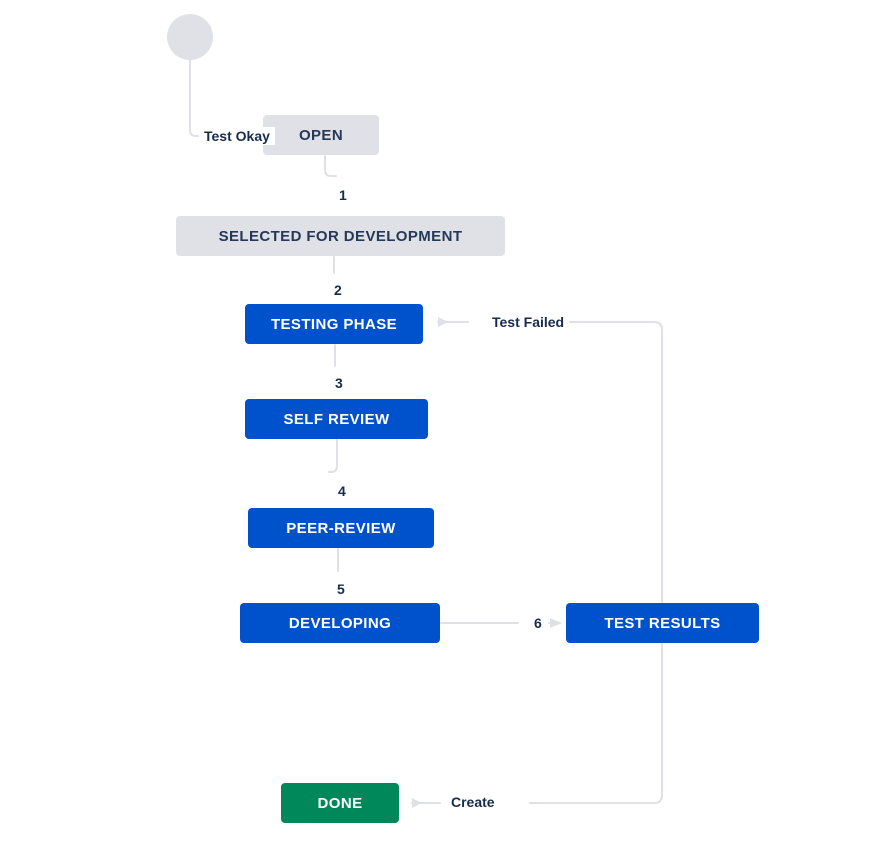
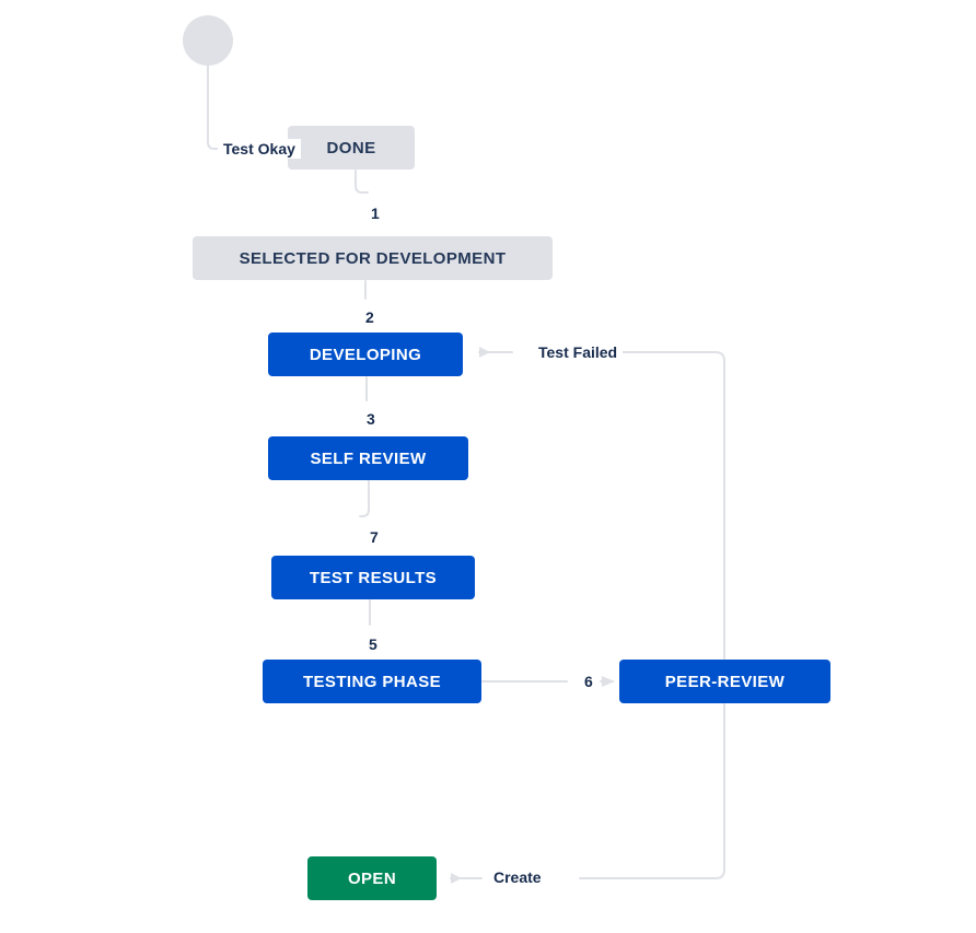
- OPEN
+ DONE
  SELECTED FOR DEVELOPMENT
- TESTING PHASE
+ DEVELOPING
  SELF REVIEW
- PEER-REVIEW
+ TEST RESULTS
- DEVELOPING
+ TESTING PHASE
- TEST RESULTS
+ PEER-REVIEW
- DONE
+ OPEN
  Test Okay
  1
  2
  3
- 4
+ 7
  5
  6
  Test Failed
  Create
